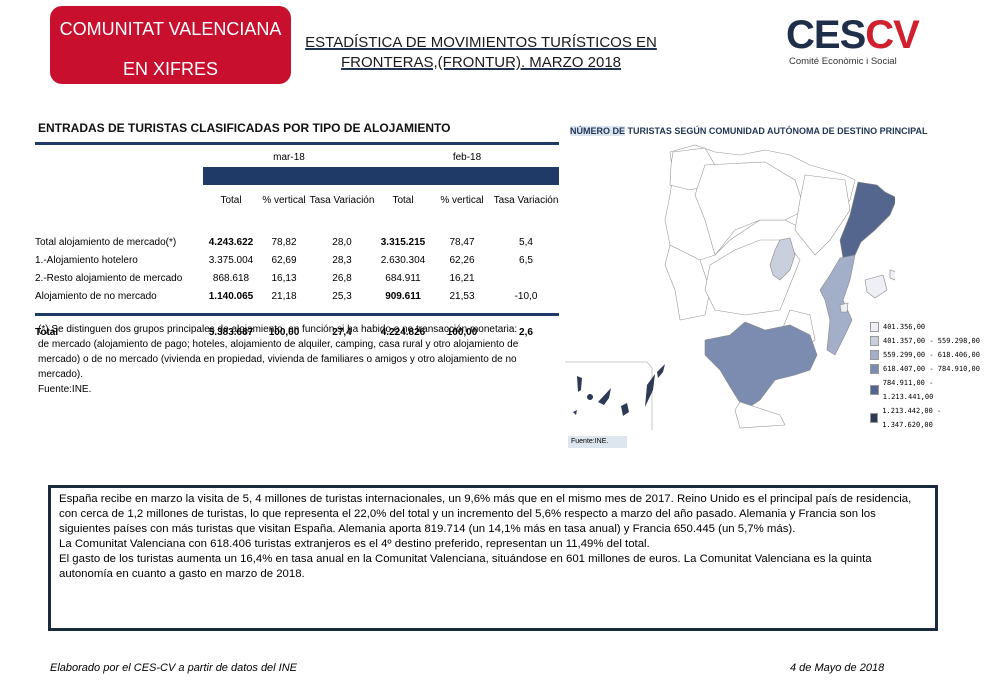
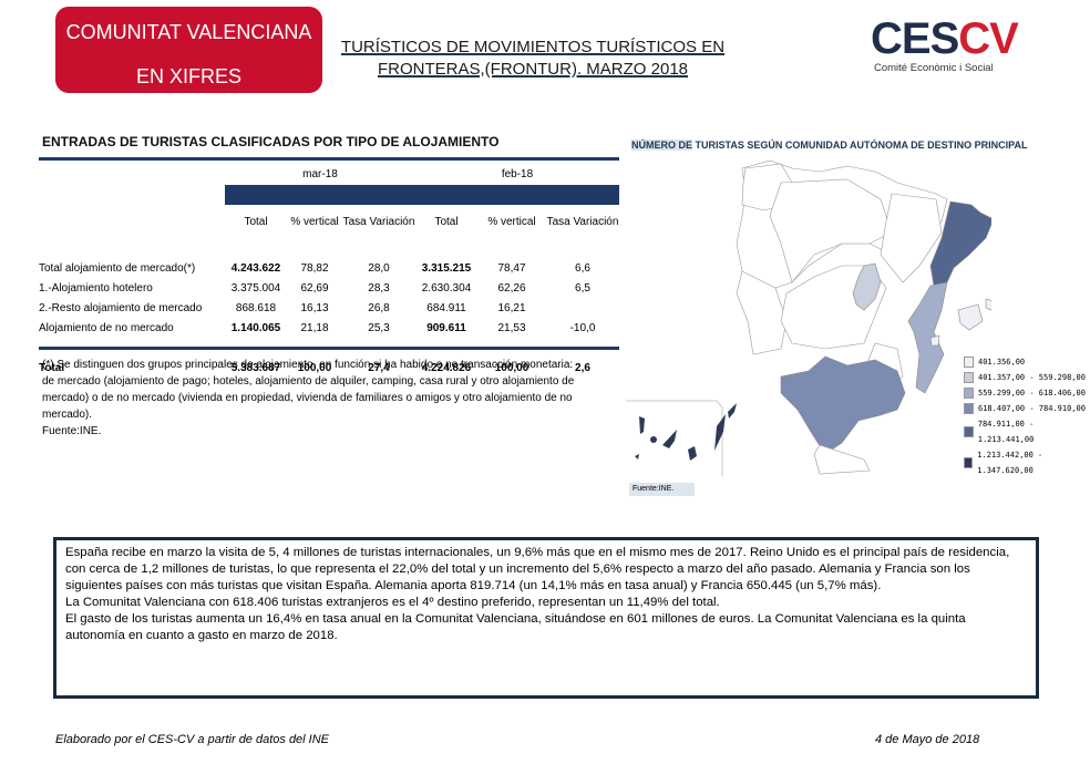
  COMUNITAT VALENCIANA
  EN XIFRES
- ESTADÍSTICA DE MOVIMIENTOS TURÍSTICOS EN
+ TURÍSTICOS DE MOVIMIENTOS TURÍSTICOS EN
  FRONTERAS,(FRONTUR). MARZO 2018
  CESCV
  Comité Econòmic i Social
  ENTRADAS DE TURISTAS CLASIFICADAS POR TIPO DE ALOJAMIENTO
  	mar-18	feb-18
  	Total	% vertical	Tasa Variación	Total	% vertical	Tasa Variación
- Total alojamiento de mercado(*)	4.243.622	78,82	28,0	3.315.215	78,47	5,4
+ Total alojamiento de mercado(*)	4.243.622	78,82	28,0	3.315.215	78,47	6,6
  1.-Alojamiento hotelero	3.375.004	62,69	28,3	2.630.304	62,26	6,5
  2.-Resto alojamiento de mercado	868.618	16,13	26,8	684.911	16,21
  Alojamiento de no mercado	1.140.065	21,18	25,3	909.611	21,53	-10,0
  Total	5.383.687	100,00	27,4	4.224.826	100,00	2,6
  (*) Se distinguen dos grupos principales de alojamiento, en función si ha habido o no transacción monetaria:
  de mercado (alojamiento de pago; hoteles, alojamiento de alquiler, camping, casa rural y otro alojamiento de
  mercado) o de no mercado (vivienda en propiedad, vivienda de familiares o amigos y otro alojamiento de no
  mercado).
  Fuente:INE.
  NÚMERO DE TURISTAS SEGÚN COMUNIDAD AUTÓNOMA DE DESTINO PRINCIPAL
  401.356,00
  401.357,00 - 559.298,00
  559.299,00 - 618.406,00
  618.407,00 - 784.910,00
  784.911,00 - 1.213.441,00
  1.213.442,00 - 1.347.620,00
  España recibe en marzo la visita de 5, 4 millones de turistas internacionales, un 9,6% más que en el mismo mes de 2017. Reino Unido es el principal país de residencia, con cerca de 1,2 millones de turistas, lo que representa el 22,0% del total y un incremento del 5,6% respecto a marzo del año pasado. Alemania y Francia son los siguientes países con más turistas que visitan España. Alemania aporta 819.714 (un 14,1% más en tasa anual) y Francia 650.445 (un 5,7% más).
  La Comunitat Valenciana con 618.406 turistas extranjeros es el 4º destino preferido, representan un 11,49% del total.
  El gasto de los turistas aumenta un 16,4% en tasa anual en la Comunitat Valenciana, situándose en 601 millones de euros. La Comunitat Valenciana es la quinta autonomía en cuanto a gasto en marzo de 2018.
  Elaborado por el CES-CV a partir de datos del INE
  4 de Mayo de 2018
